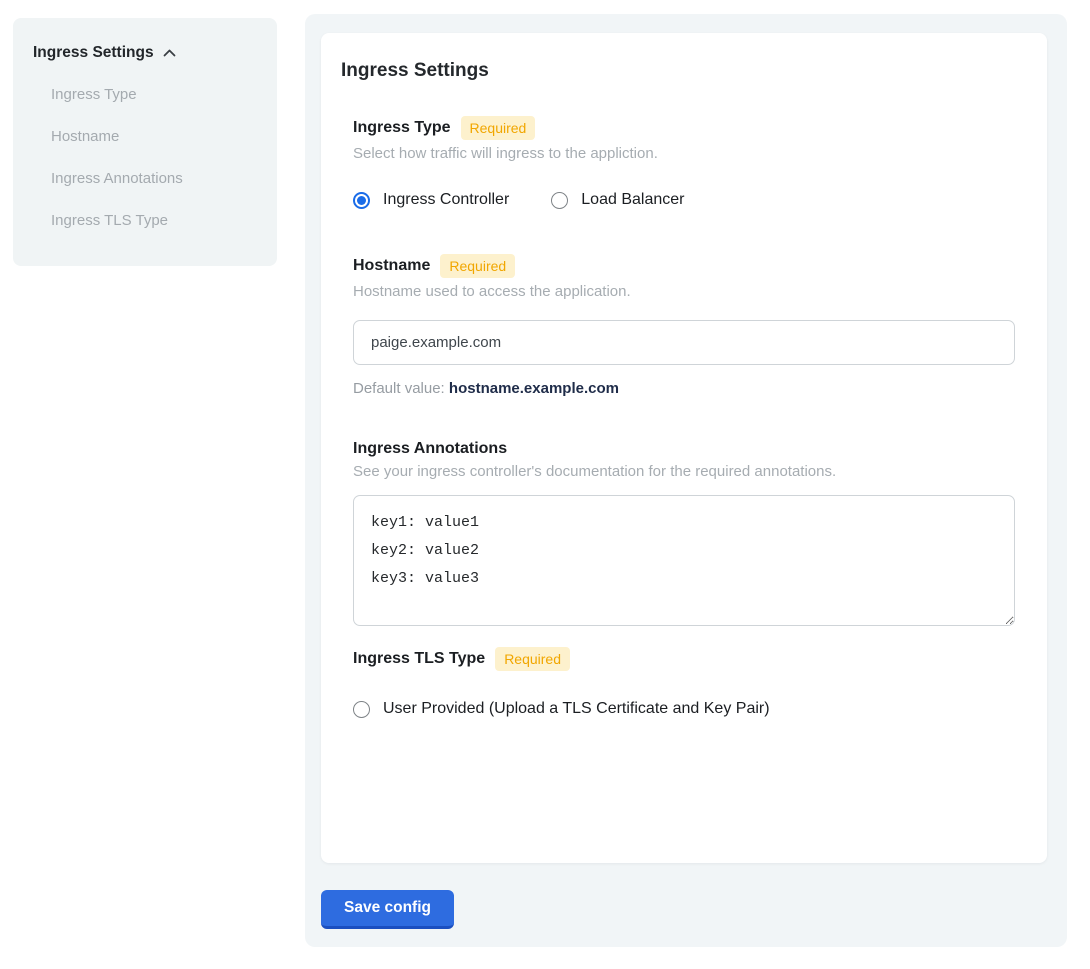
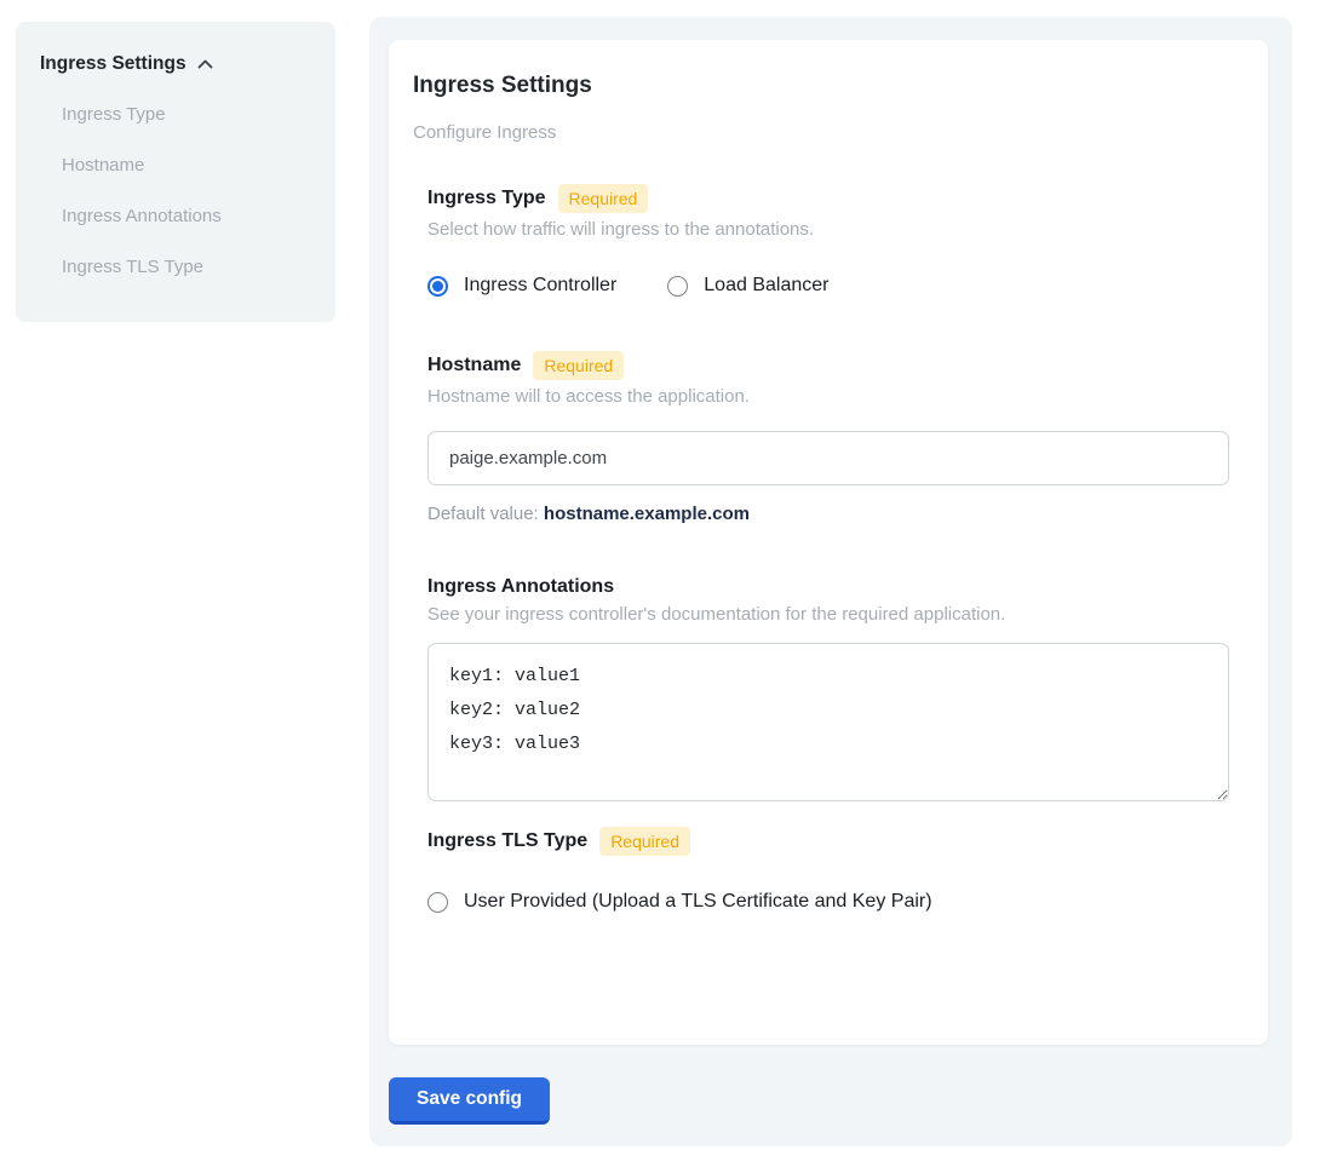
  Ingress Settings
  Ingress Type
  Hostname
  Ingress Annotations
  Ingress TLS Type
  Ingress Settings
+ Configure Ingress
  Ingress Type
  Required
- Select how traffic will ingress to the appliction.
+ Select how traffic will ingress to the annotations.
  Ingress Controller
  Load Balancer
  Hostname
  Required
- Hostname used to access the application.
+ Hostname will to access the application.
  paige.example.com
  Default value: hostname.example.com
  Ingress Annotations
- See your ingress controller's documentation for the required annotations.
+ See your ingress controller's documentation for the required application.
  key1: value1
  key2: value2
  key3: value3
  Ingress TLS Type
  Required
  User Provided (Upload a TLS Certificate and Key Pair)
  Save config
